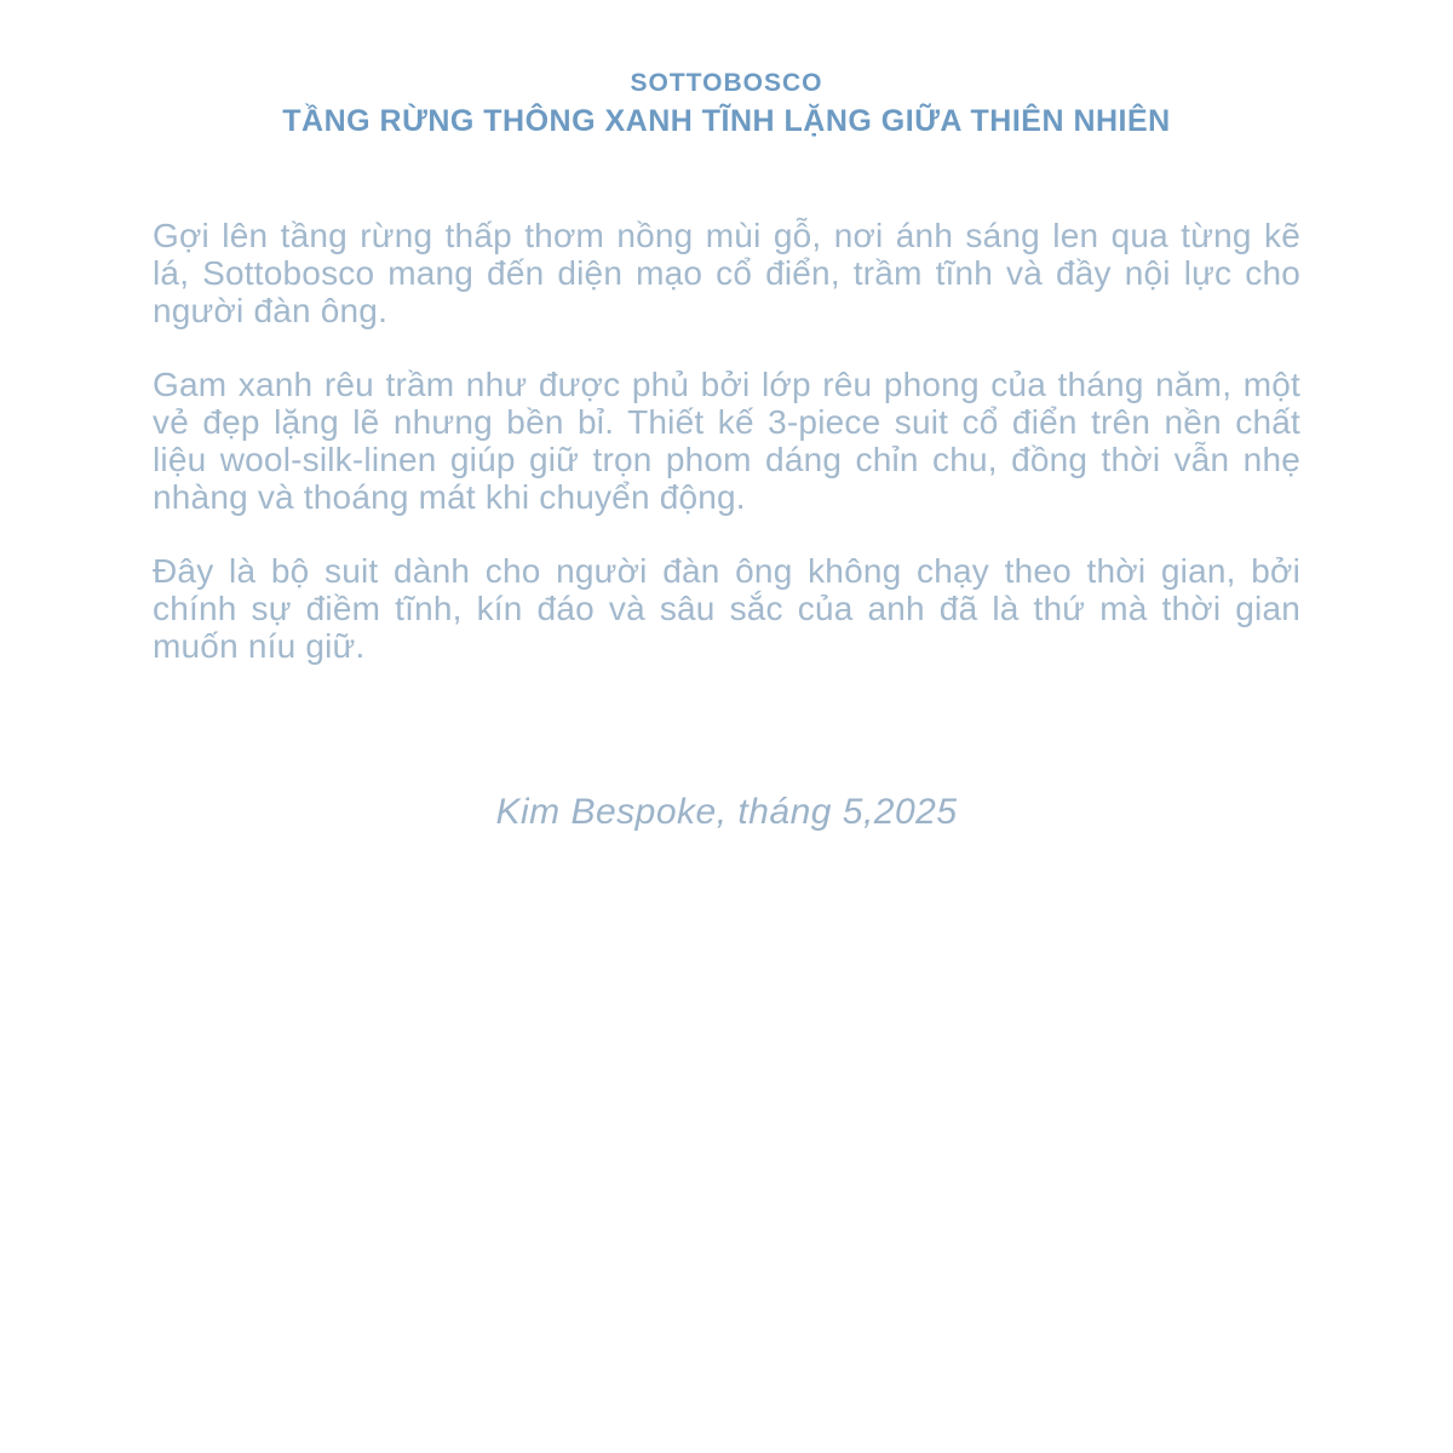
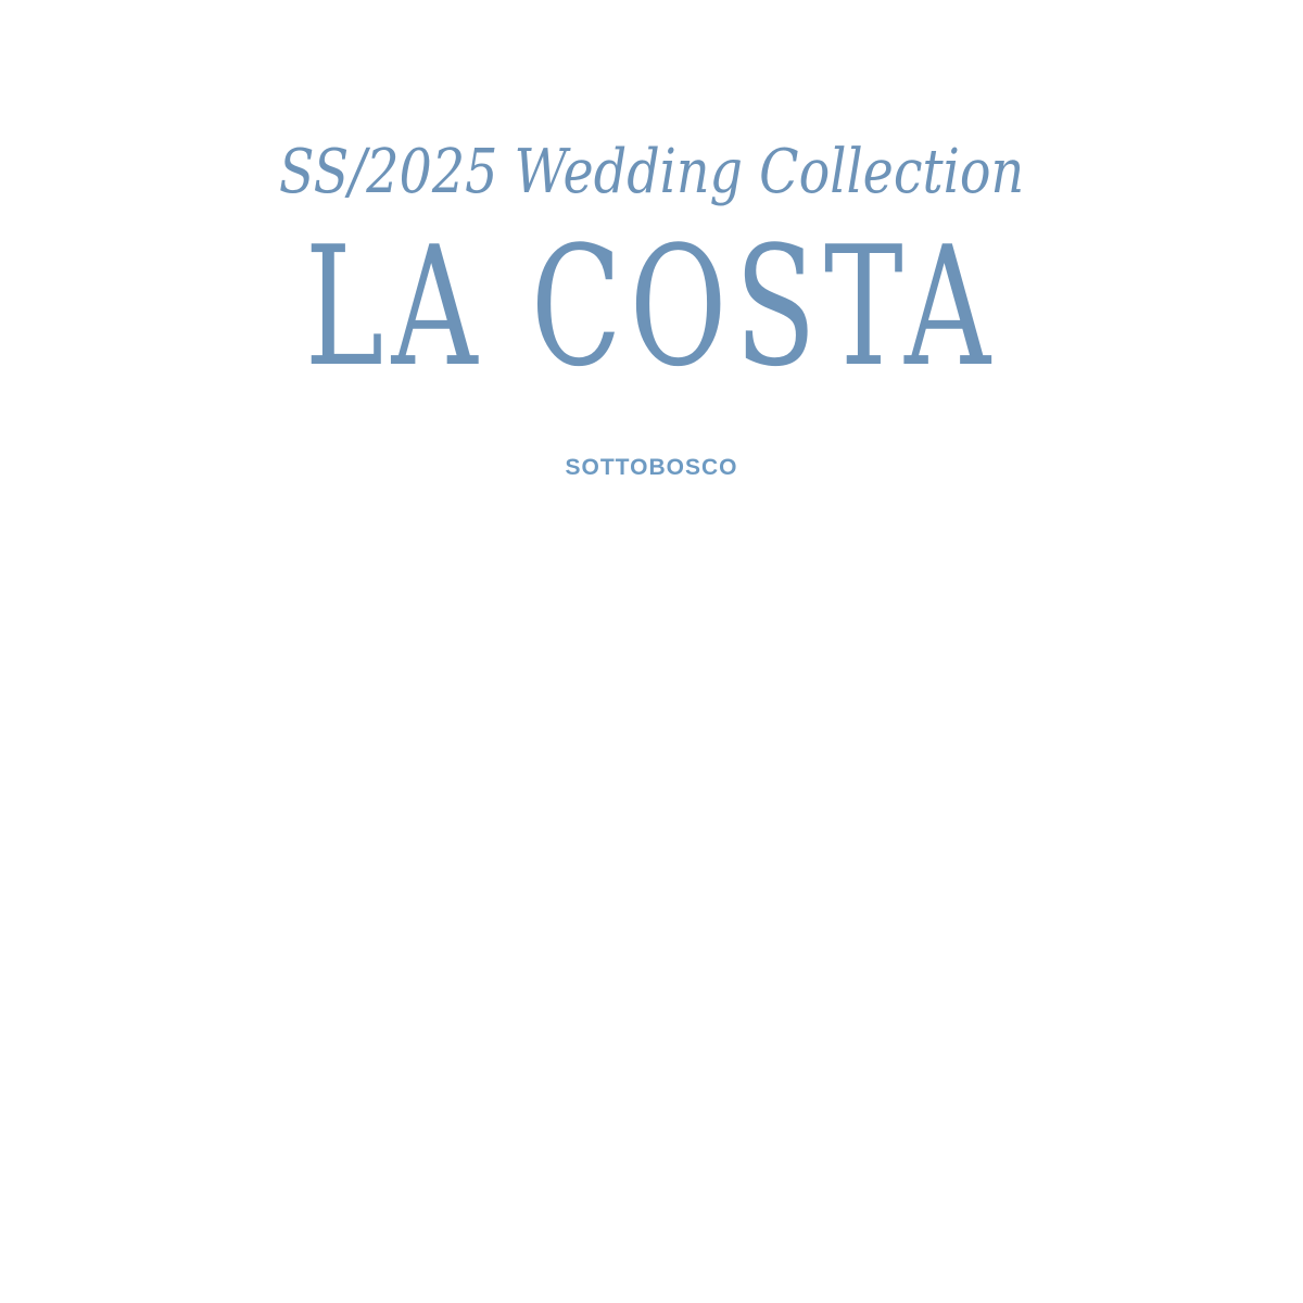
+ SS/2025 Wedding Collection
+ LA COSTA
  SOTTOBOSCO
- TẦNG RỪNG THÔNG XANH TĨNH LẶNG GIỮA THIÊN NHIÊN
- Gợi lên tầng rừng thấp thơm nồng mùi gỗ, nơi ánh sáng len qua từng kẽ lá, Sottobosco mang đến diện mạo cổ điển, trầm tĩnh và đầy nội lực cho người đàn ông.
- Gam xanh rêu trầm như được phủ bởi lớp rêu phong của tháng năm, một vẻ đẹp lặng lẽ nhưng bền bỉ. Thiết kế 3-piece suit cổ điển trên nền chất liệu wool-silk-linen giúp giữ trọn phom dáng chỉn chu, đồng thời vẫn nhẹ nhàng và thoáng mát khi chuyển động.
- Đây là bộ suit dành cho người đàn ông không chạy theo thời gian, bởi chính sự điềm tĩnh, kín đáo và sâu sắc của anh đã là thứ mà thời gian muốn níu giữ.
- Kim Bespoke, tháng 5,2025
